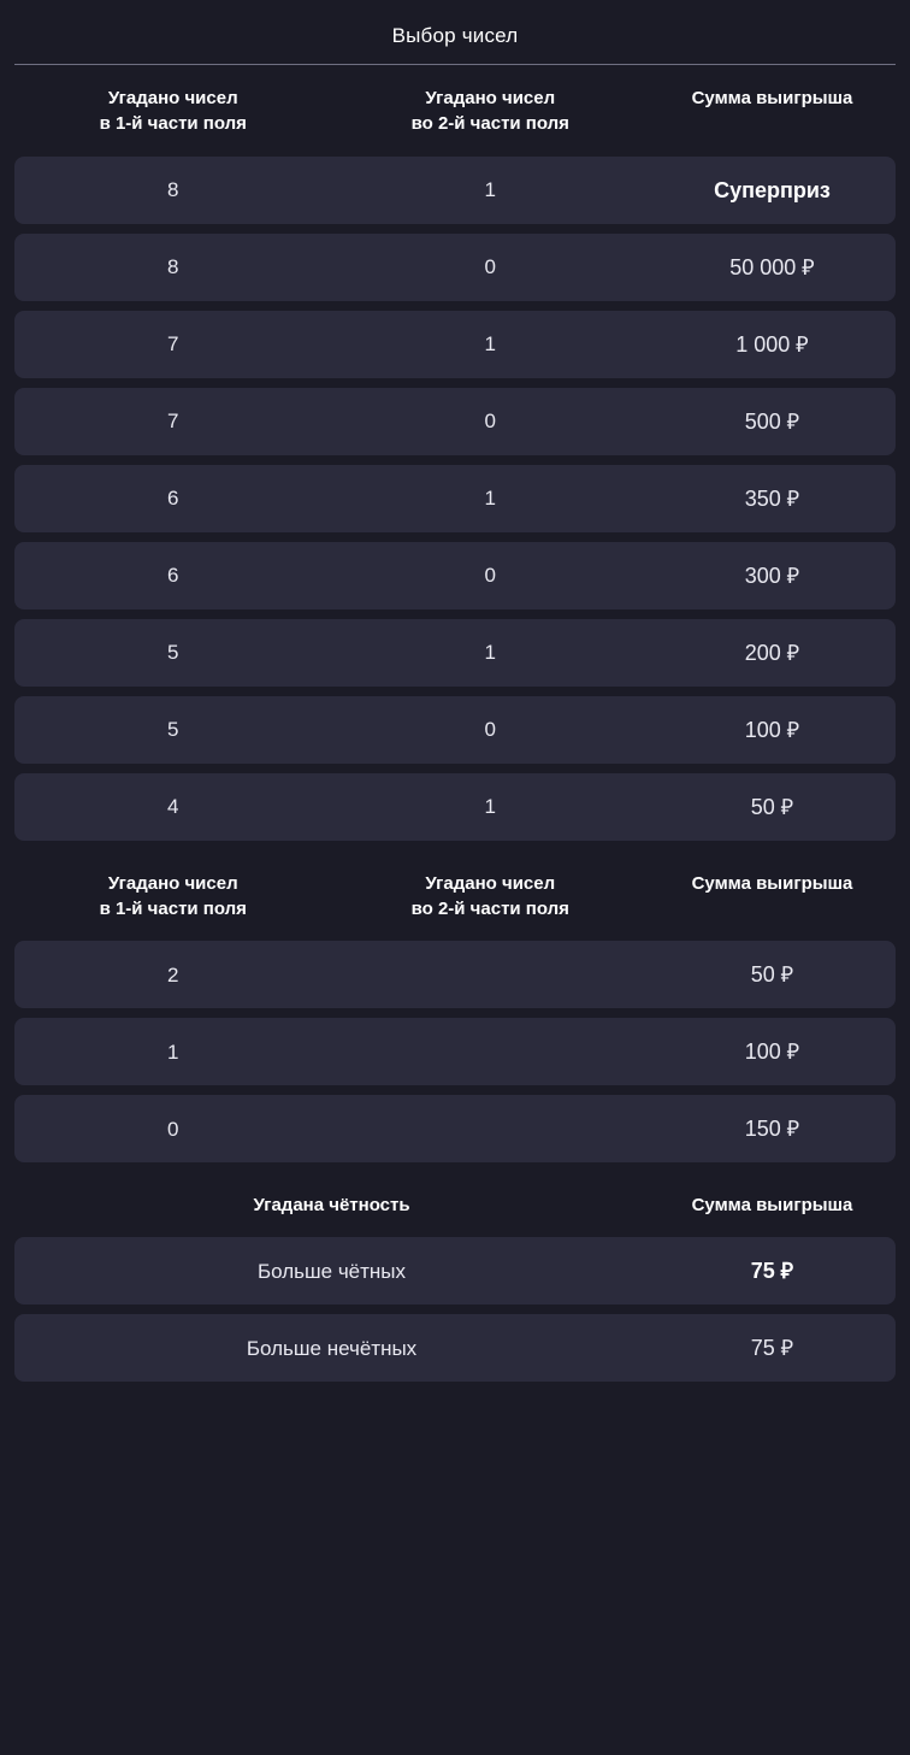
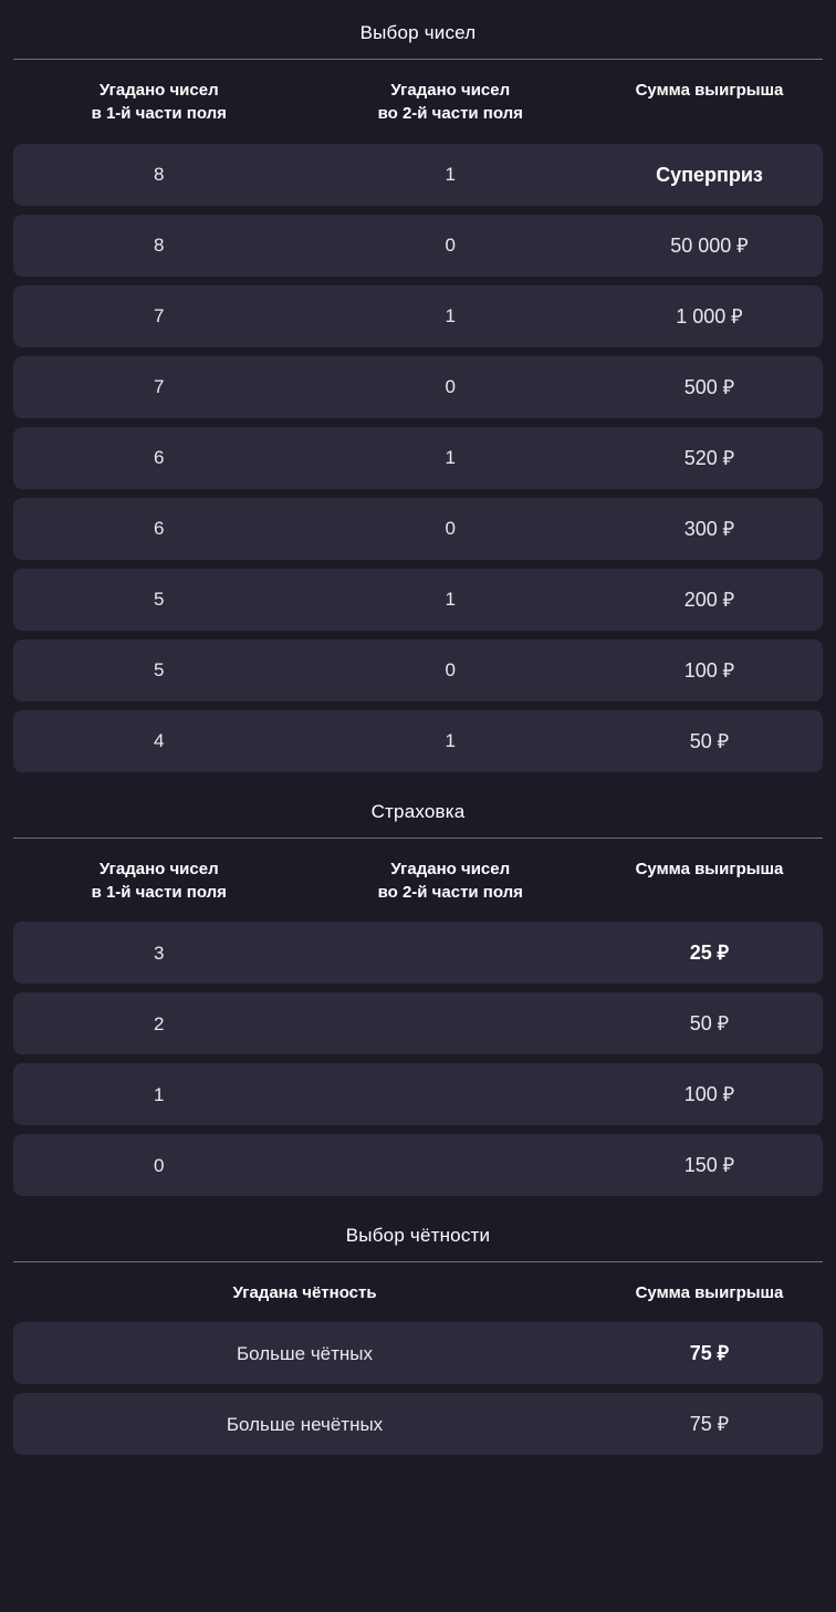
  Выбор чисел
  Угадано чисел
  в 1-й части поля
  Угадано чисел
  во 2-й части поля
  Сумма выигрыша
  8
  1
  Суперприз
  8
  0
  50 000 ₽
  7
  1
  1 000 ₽
  7
  0
  500 ₽
  6
  1
- 350 ₽
+ 520 ₽
  6
  0
  300 ₽
  5
  1
  200 ₽
  5
  0
  100 ₽
  4
  1
  50 ₽
+ Страховка
  Угадано чисел
  в 1-й части поля
  Угадано чисел
  во 2-й части поля
  Сумма выигрыша
+ 3
+ 25 ₽
  2
  50 ₽
  1
  100 ₽
  0
  150 ₽
+ Выбор чётности
  Угадана чётность
  Сумма выигрыша
  Больше чётных
  75 ₽
  Больше нечётных
  75 ₽
